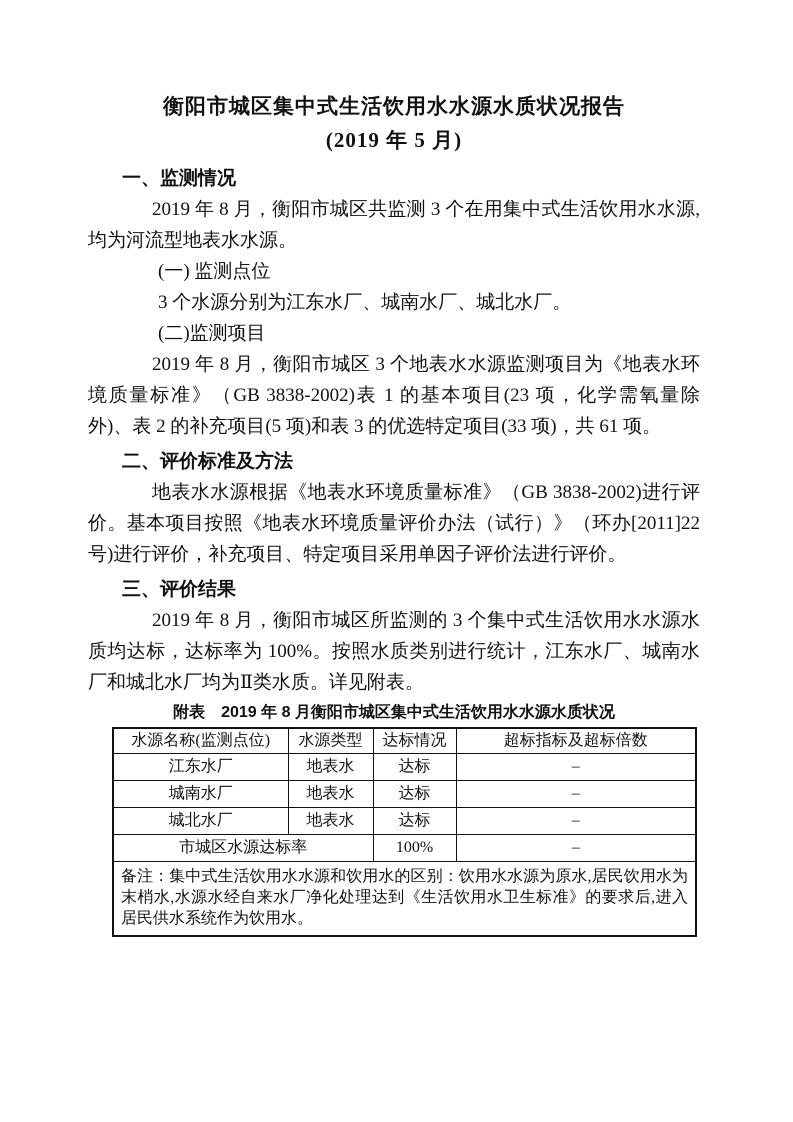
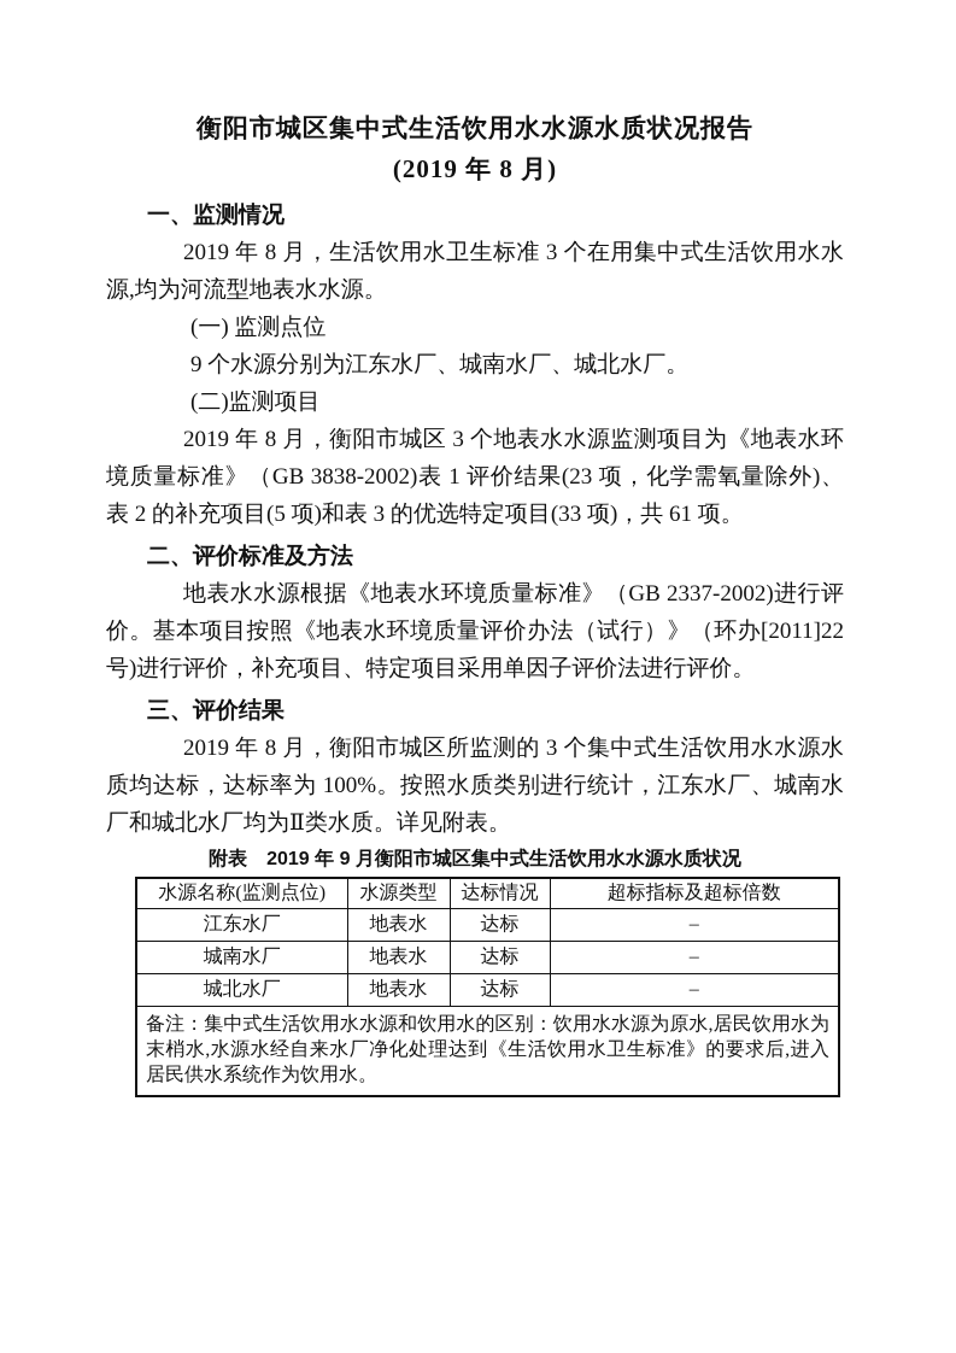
  衡阳市城区集中式生活饮用水水源水质状况报告
- (2019 年 5 月)
+ (2019 年 8 月)
  一、监测情况
- 2019 年 8 月，衡阳市城区共监测 3 个在用集中式生活饮用水水源,均为河流型地表水水源。
+ 2019 年 8 月，生活饮用水卫生标准 3 个在用集中式生活饮用水水源,均为河流型地表水水源。
  (一) 监测点位
- 3 个水源分别为江东水厂、城南水厂、城北水厂。
+ 9 个水源分别为江东水厂、城南水厂、城北水厂。
  (二)监测项目
- 2019 年 8 月，衡阳市城区 3 个地表水水源监测项目为《地表水环境质量标准》（GB 3838-2002)表 1 的基本项目(23 项，化学需氧量除外)、表 2 的补充项目(5 项)和表 3 的优选特定项目(33 项)，共 61 项。
+ 2019 年 8 月，衡阳市城区 3 个地表水水源监测项目为《地表水环境质量标准》（GB 3838-2002)表 1 评价结果(23 项，化学需氧量除外)、表 2 的补充项目(5 项)和表 3 的优选特定项目(33 项)，共 61 项。
  二、评价标准及方法
- 地表水水源根据《地表水环境质量标准》（GB 3838-2002)进行评价。基本项目按照《地表水环境质量评价办法（试行）》（环办[2011]22 号)进行评价，补充项目、特定项目采用单因子评价法进行评价。
+ 地表水水源根据《地表水环境质量标准》（GB 2337-2002)进行评价。基本项目按照《地表水环境质量评价办法（试行）》（环办[2011]22 号)进行评价，补充项目、特定项目采用单因子评价法进行评价。
  三、评价结果
  2019 年 8 月，衡阳市城区所监测的 3 个集中式生活饮用水水源水质均达标，达标率为 100%。按照水质类别进行统计，江东水厂、城南水厂和城北水厂均为Ⅱ类水质。详见附表。
- 附表 2019 年 8 月衡阳市城区集中式生活饮用水水源水质状况
+ 附表 2019 年 9 月衡阳市城区集中式生活饮用水水源水质状况
  水源名称(监测点位)	水源类型	达标情况	超标指标及超标倍数
  江东水厂	地表水	达标	–
  城南水厂	地表水	达标	–
  城北水厂	地表水	达标	–
- 市城区水源达标率	100%	–
  备注：集中式生活饮用水水源和饮用水的区别：饮用水水源为原水,居民饮用水为末梢水,水源水经自来水厂净化处理达到《生活饮用水卫生标准》的要求后,进入居民供水系统作为饮用水。
